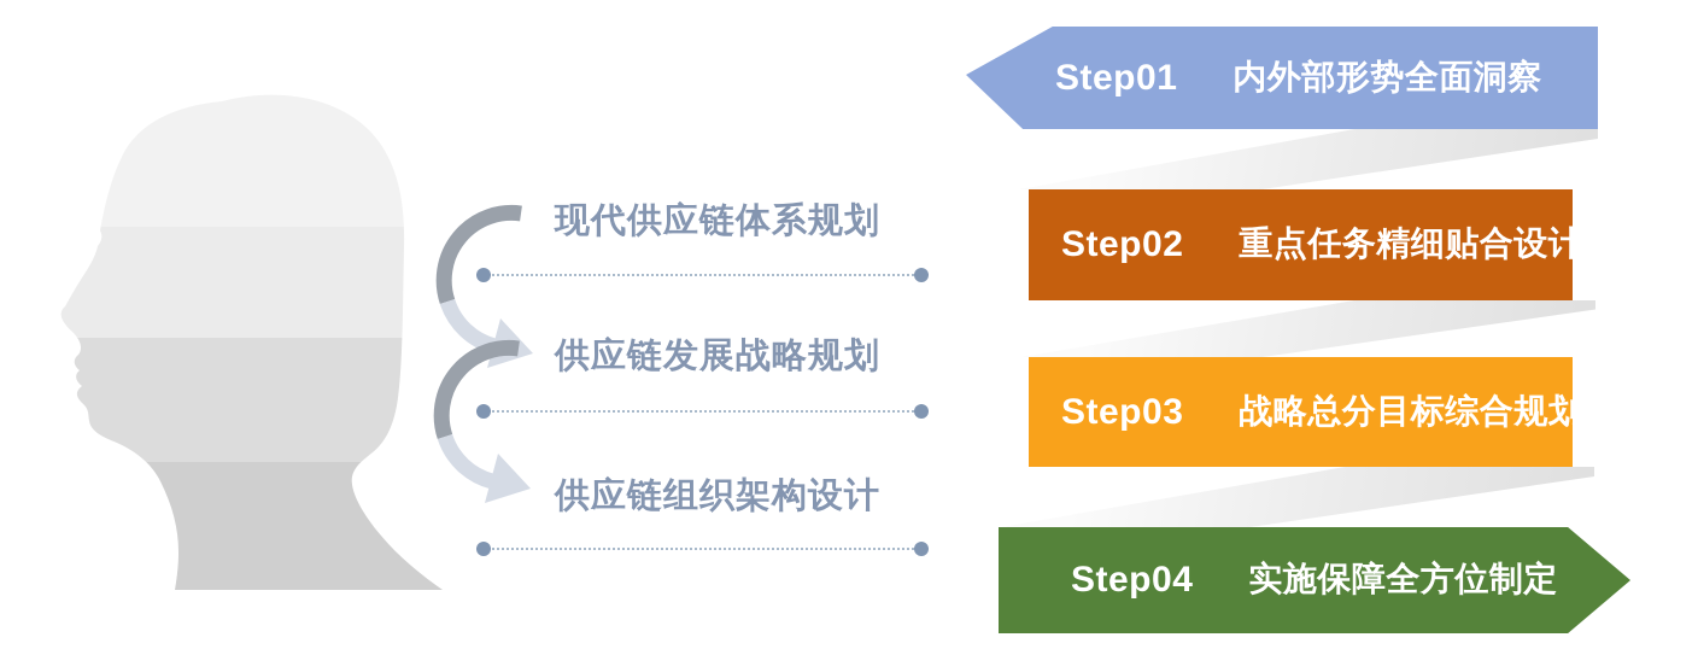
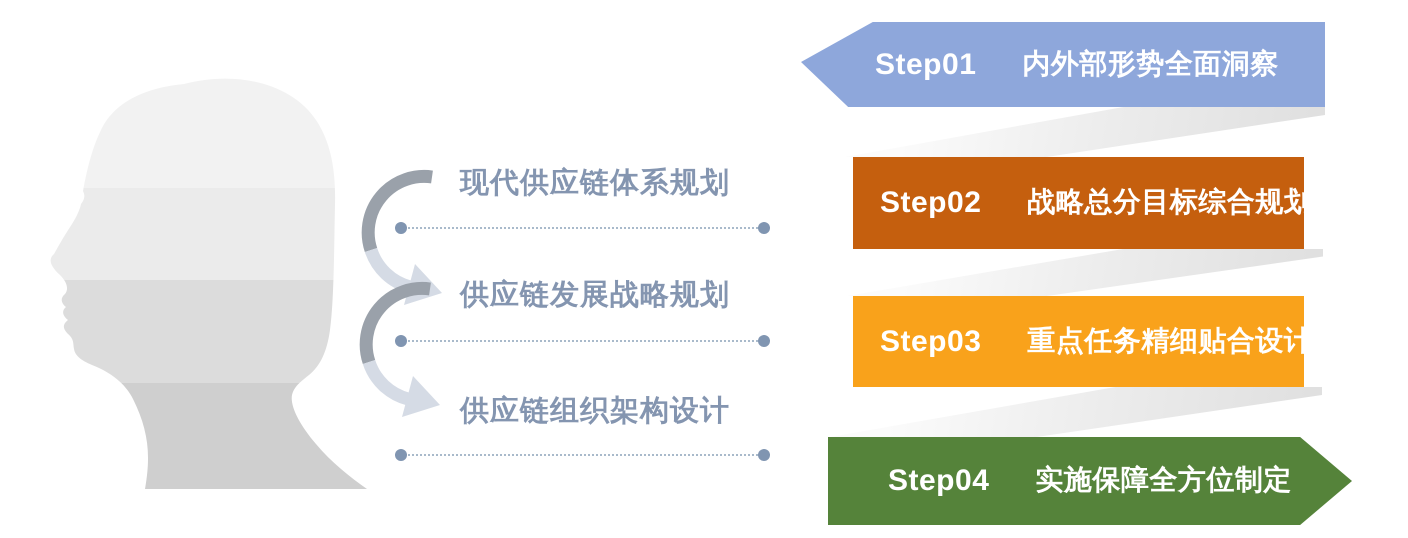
  现代供应链体系规划
  供应链发展战略规划
  供应链组织架构设计
  Step01
  内外部形势全面洞察
  Step02
- 重点任务精细贴合设计
+ 战略总分目标综合规划
  Step03
- 战略总分目标综合规划
+ 重点任务精细贴合设计
  Step04
  实施保障全方位制定
